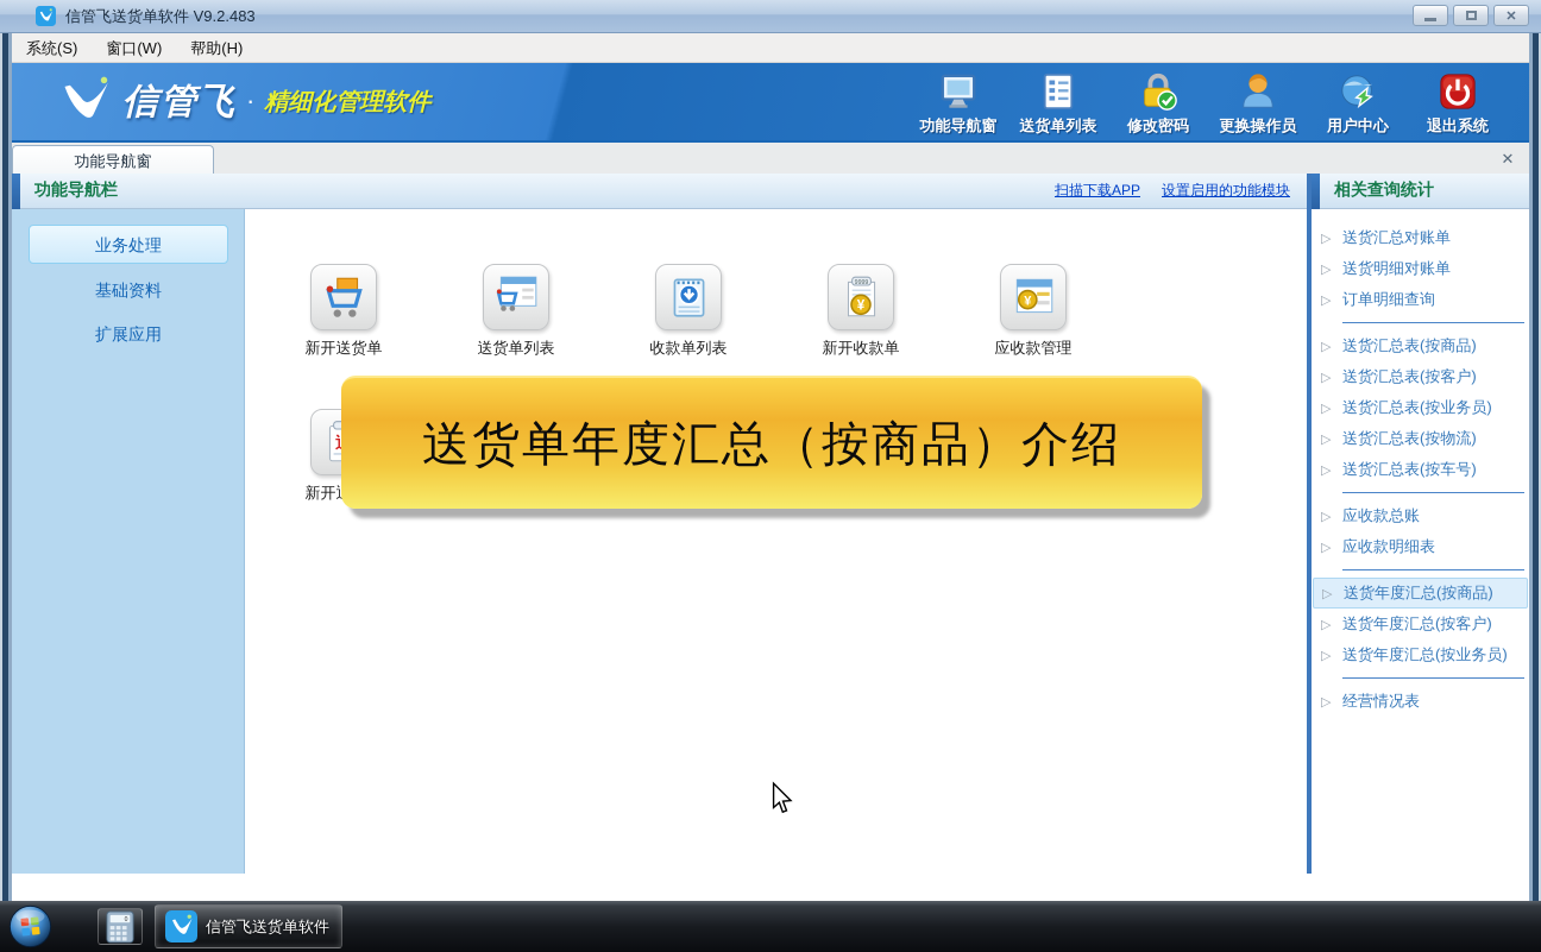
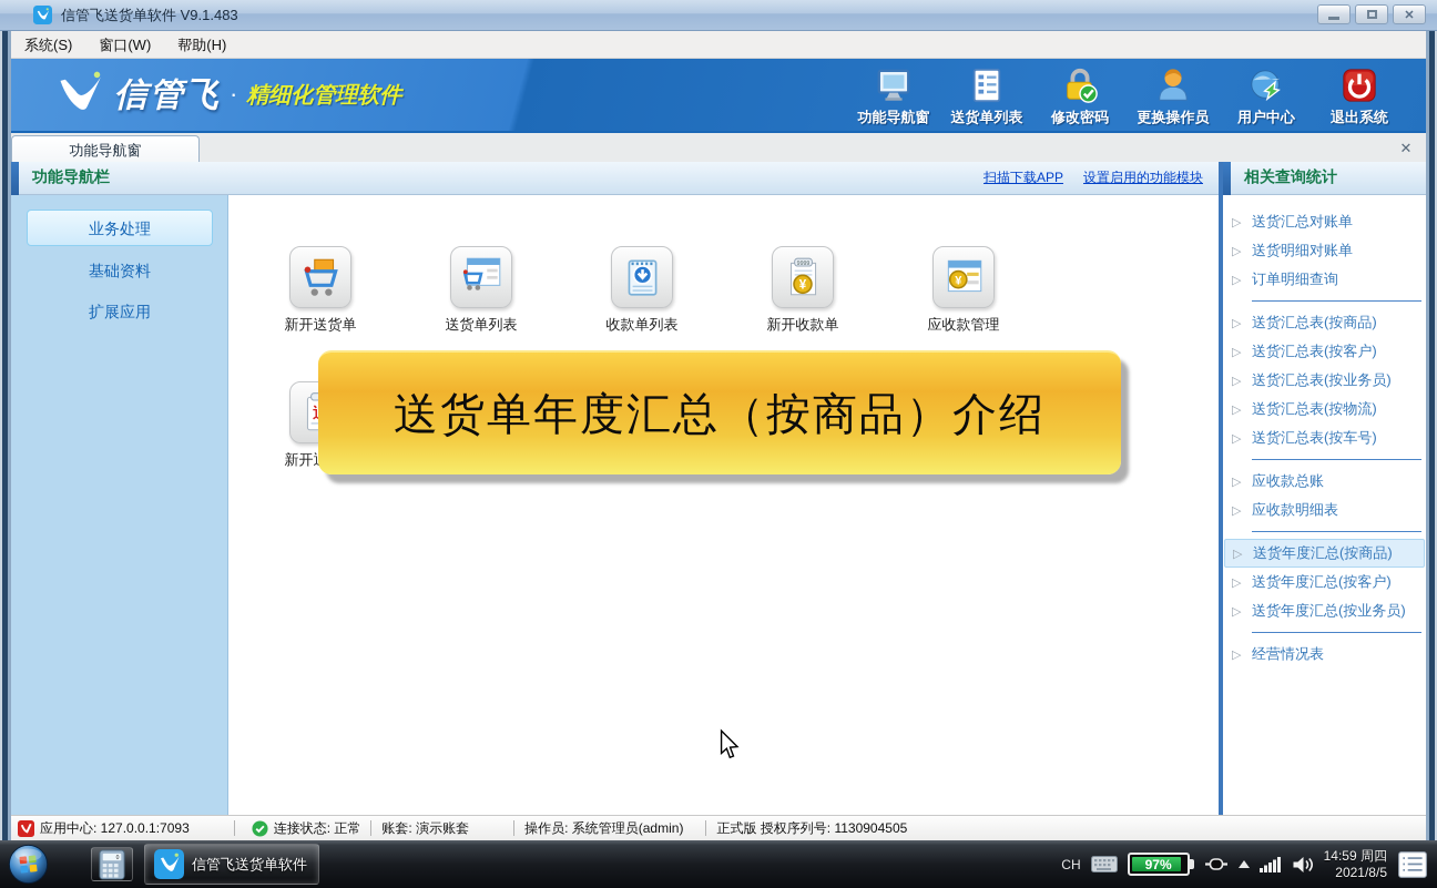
- 信管飞送货单软件 V9.2.483
+ 信管飞送货单软件 V9.1.483
  ✕
  系统(S)
  窗口(W)
  帮助(H)
  信管飞
  ·
  精细化管理软件
  功能导航窗
  送货单列表
  修改密码
  更换操作员
  用户中心
  退出系统
  功能导航窗
  ✕
  功能导航栏
  扫描下载APP
  设置启用的功能模块
  相关查询统计
  业务处理
  基础资料
  扩展应用
  新开送货单
  送货单列表
  收款单列表
  ¥
  新开收款单
  ¥
  应收款管理
  送货单年度汇总（按商品）介绍
  ▷
  送货汇总对账单
  ▷
  送货明细对账单
  ▷
  订单明细查询
  ▷
  送货汇总表(按商品)
  ▷
  送货汇总表(按客户)
  ▷
  送货汇总表(按业务员)
  ▷
  送货汇总表(按物流)
  ▷
  送货汇总表(按车号)
  ▷
  应收款总账
  ▷
  应收款明细表
  ▷
  送货年度汇总(按商品)
  ▷
  送货年度汇总(按客户)
  ▷
  送货年度汇总(按业务员)
  ▷
  经营情况表
+ 应用中心: 127.0.0.1:7093
+ 连接状态: 正常
+ 账套: 演示账套
+ 操作员: 系统管理员(admin)
+ 正式版 授权序列号: 1130904505
  信管飞送货单软件
+ CH
+ 97%
+ 14:59 周四
+ 2021/8/5
